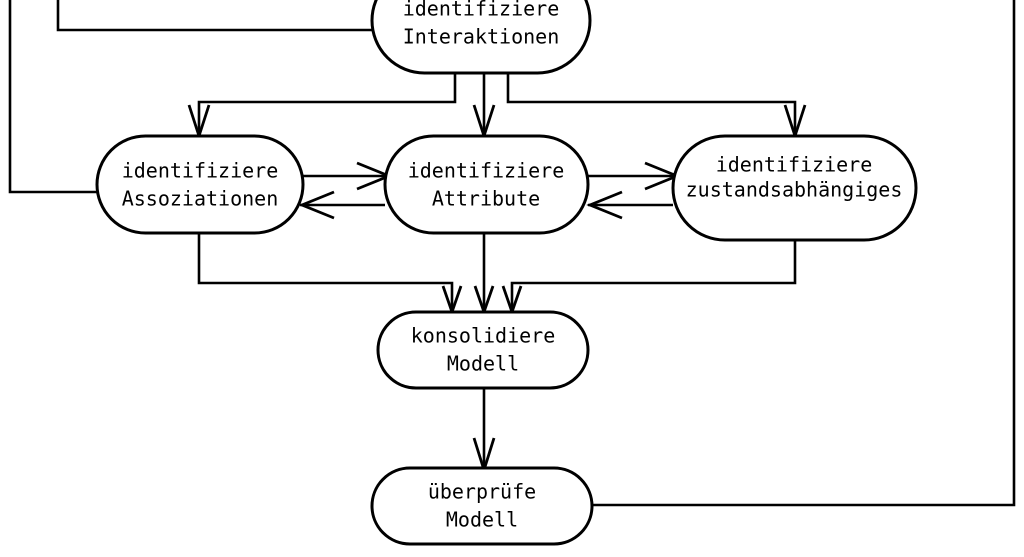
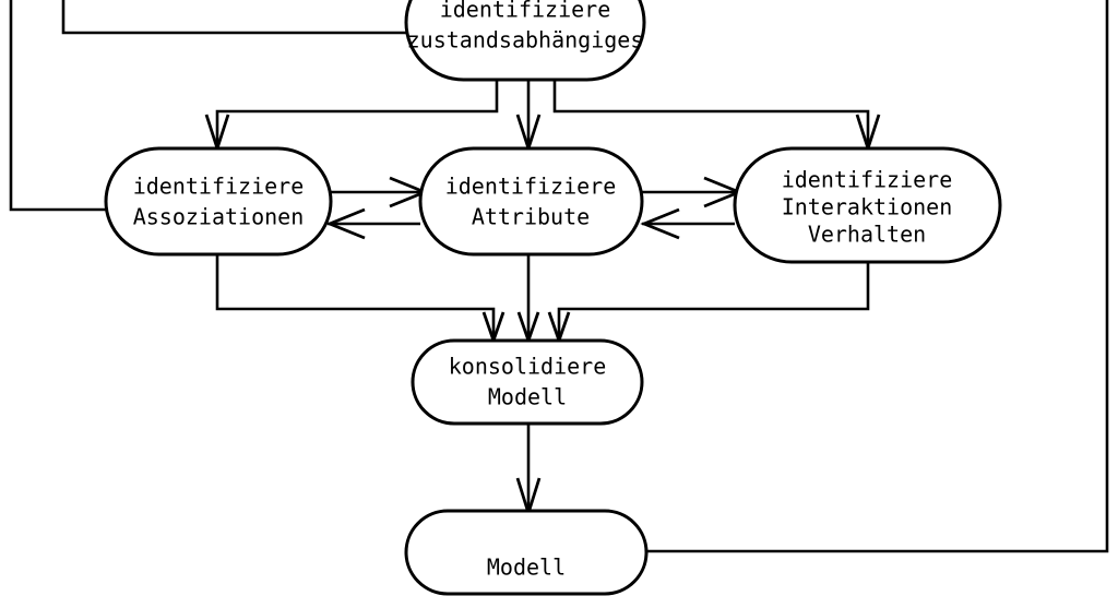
  identifiziere
- Interaktionen
+ zustandsabhängiges
  identifiziere
  Assoziationen
  identifiziere
  Attribute
  identifiziere
- zustandsabhängiges
+ Interaktionen
+ Verhalten
  konsolidiere
  Modell
- überprüfe
  Modell
